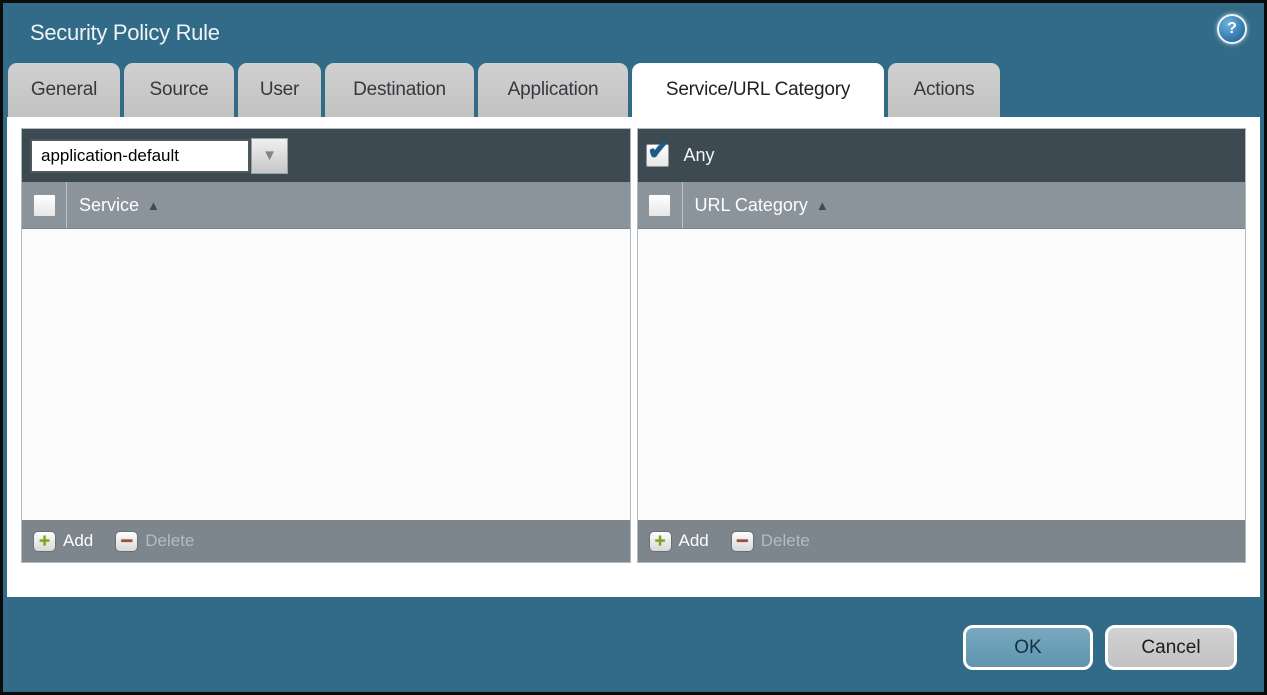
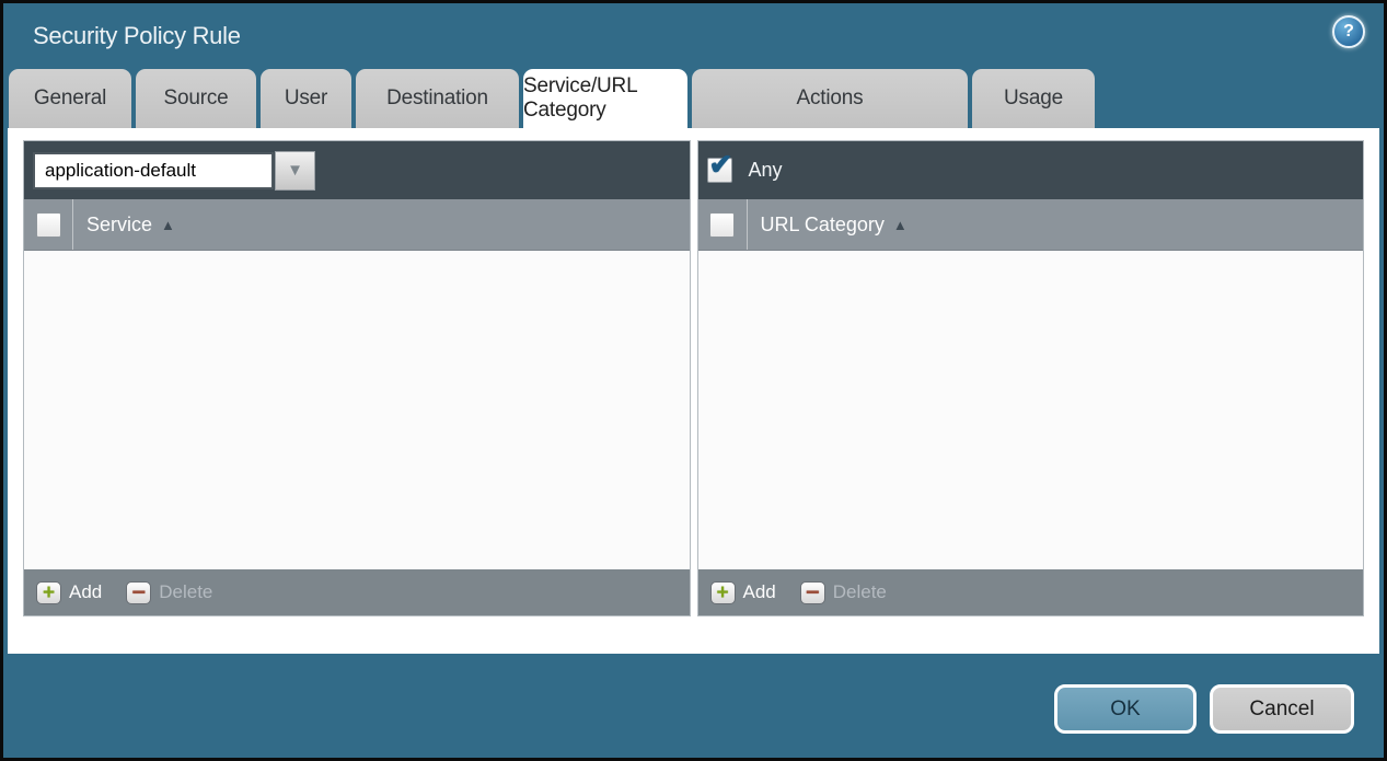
  Security Policy Rule
  ?
  General
  Source
  User
  Destination
- Application
  Service/URL Category
  Actions
+ Usage
  application-default
  ▼
  Service
  ▲
  +
  Add
  −
  Delete
  ✔
  Any
  URL Category
  ▲
  +
  Add
  −
  Delete
  OK
  Cancel
